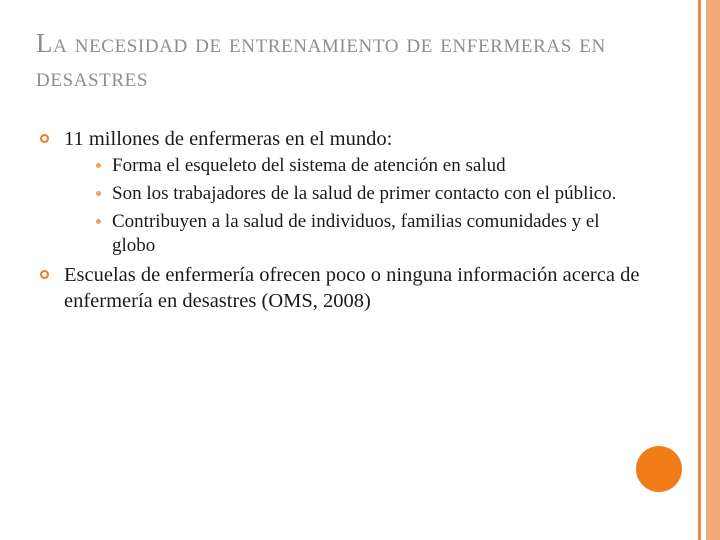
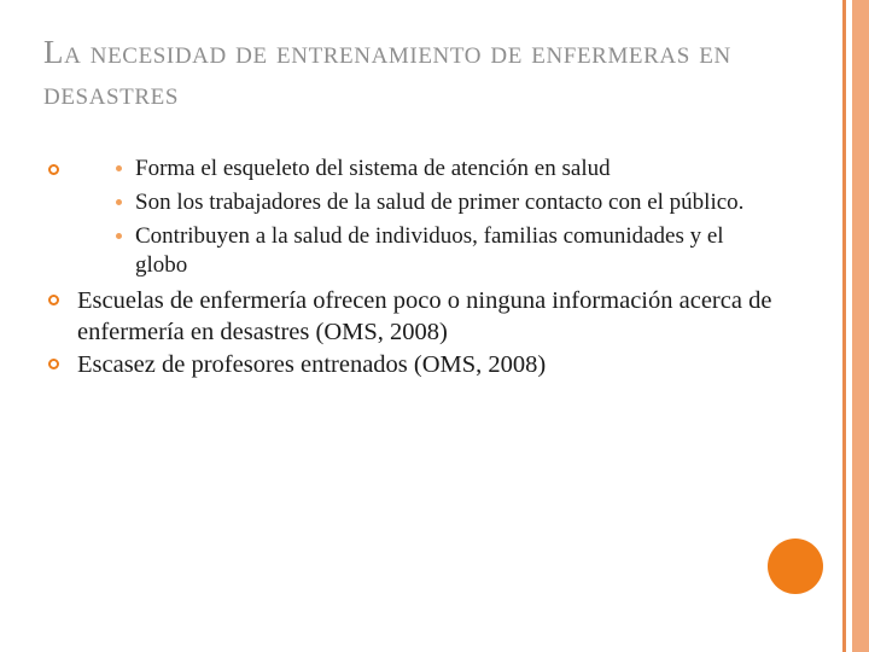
  La necesidad de entrenamiento de enfermeras en desastres
- 11 millones de enfermeras en el mundo:
  Forma el esqueleto del sistema de atención en salud
  Son los trabajadores de la salud de primer contacto con el público.
  Contribuyen a la salud de individuos, familias comunidades y el globo
  Escuelas de enfermería ofrecen poco o ninguna información acerca de enfermería en desastres (OMS, 2008)
+ Escasez de profesores entrenados (OMS, 2008)
